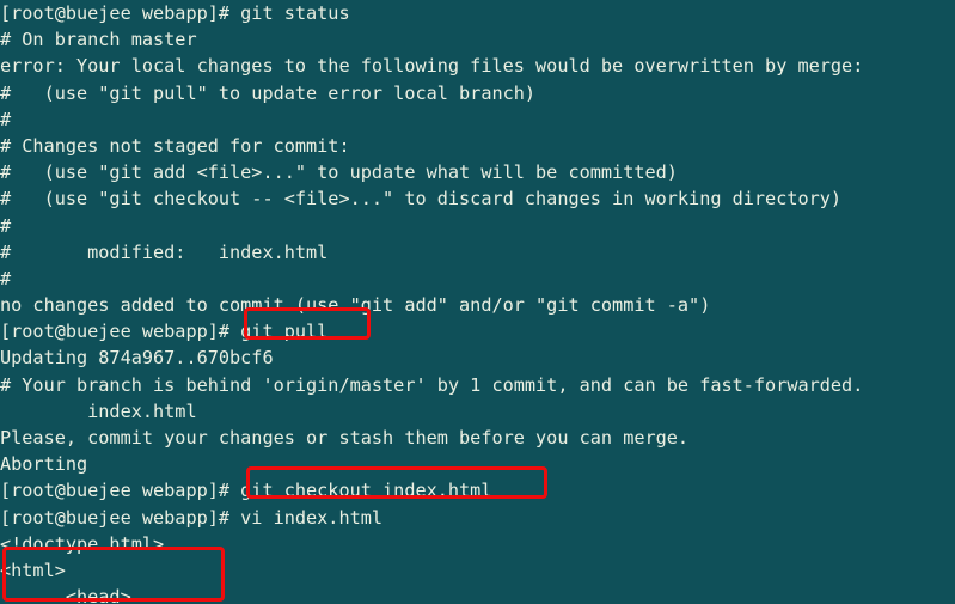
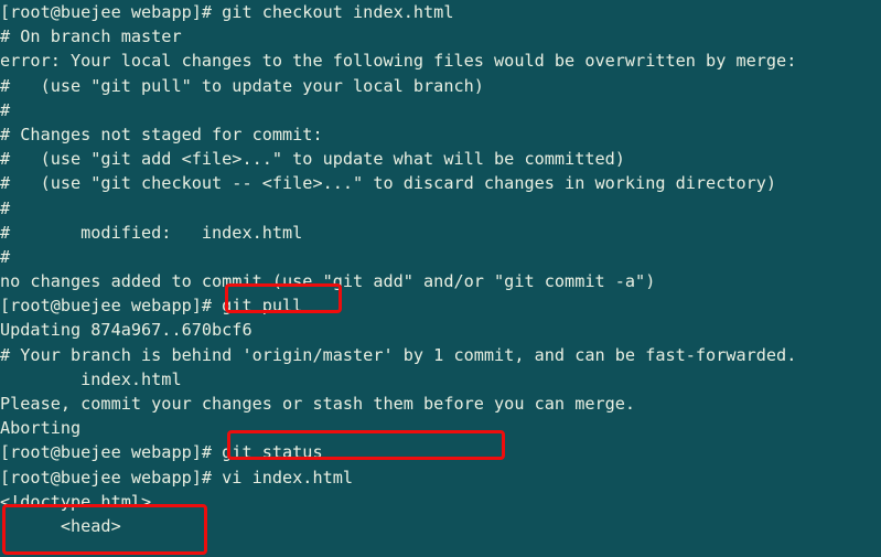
- [root@buejee webapp]# git status
+ [root@buejee webapp]# git checkout index.html
  # On branch master
  error: Your local changes to the following files would be overwritten by merge:
- # (use "git pull" to update error local branch)
+ # (use "git pull" to update your local branch)
  #
  # Changes not staged for commit:
  # (use "git add <file>..." to update what will be committed)
  # (use "git checkout -- <file>..." to discard changes in working directory)
  #
  # modified: index.html
  #
  no changes added to commit (use "git add" and/or "git commit -a")
  [root@buejee webapp]# git pull
  Updating 874a967..670bcf6
  # Your branch is behind 'origin/master' by 1 commit, and can be fast-forwarded.
  index.html
  Please, commit your changes or stash them before you can merge.
  Aborting
- [root@buejee webapp]# git checkout index.html
+ [root@buejee webapp]# git status
  [root@buejee webapp]# vi index.html
  <!doctype html>
- <html>
  <head>
